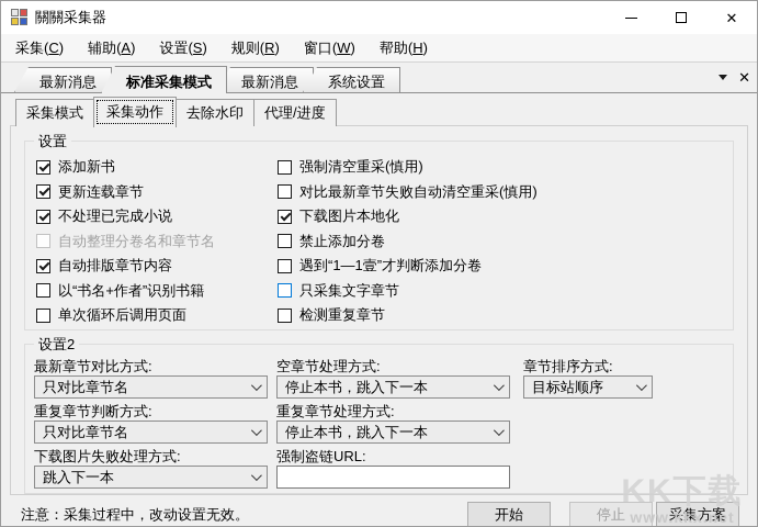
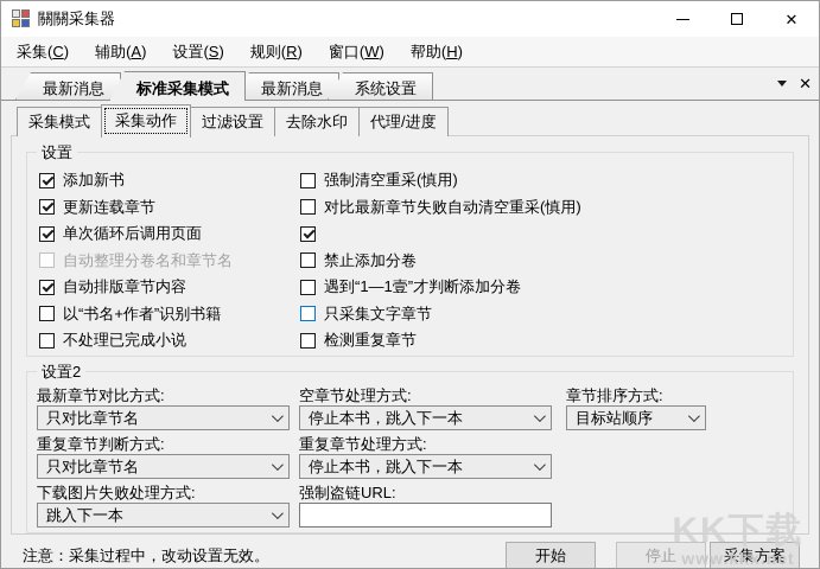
  關關采集器
  ✕
  采集(C)
  辅助(A)
  设置(S)
  规则(R)
  窗口(W)
  帮助(H)
  最新消息
  标准采集模式
  最新消息
  系统设置
  ✕
  采集模式
  采集动作
+ 过滤设置
  去除水印
  代理/进度
  设置
  添加新书
  更新连载章节
- 不处理已完成小说
+ 单次循环后调用页面
  自动整理分卷名和章节名
  自动排版章节内容
  以“书名+作者”识别书籍
- 单次循环后调用页面
+ 不处理已完成小说
  强制清空重采(慎用)
  对比最新章节失败自动清空重采(慎用)
- 下载图片本地化
  禁止添加分卷
  遇到“1—1壹”才判断添加分卷
  只采集文字章节
  检测重复章节
  设置2
  最新章节对比方式:
  只对比章节名
  空章节处理方式:
  停止本书，跳入下一本
  章节排序方式:
  目标站顺序
  重复章节判断方式:
  只对比章节名
  重复章节处理方式:
  停止本书，跳入下一本
  下载图片失败处理方式:
  跳入下一本
  强制盗链URL:
  注意：采集过程中，改动设置无效。
  开始
  停止
  采集方案
  KK下载
  www.kkx.net
